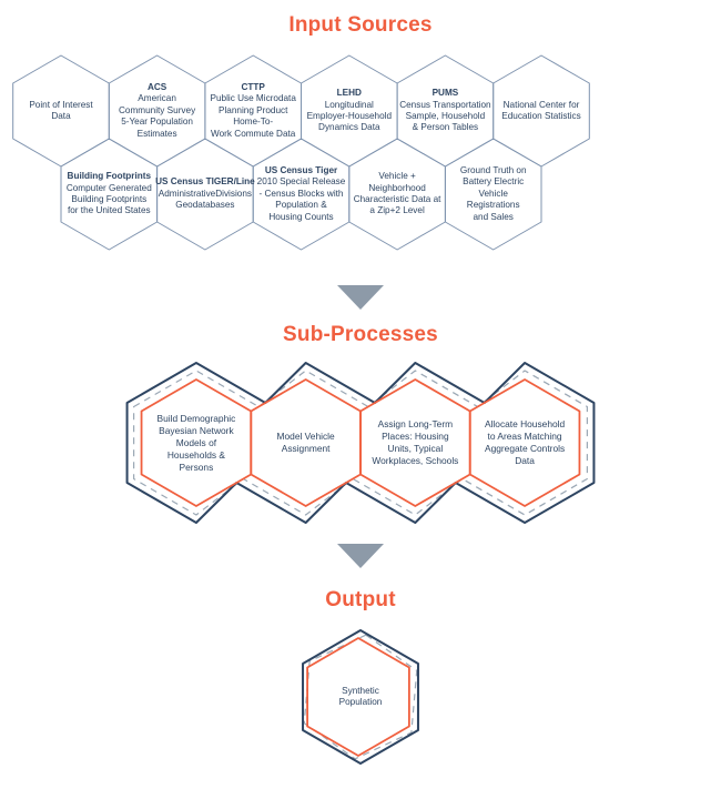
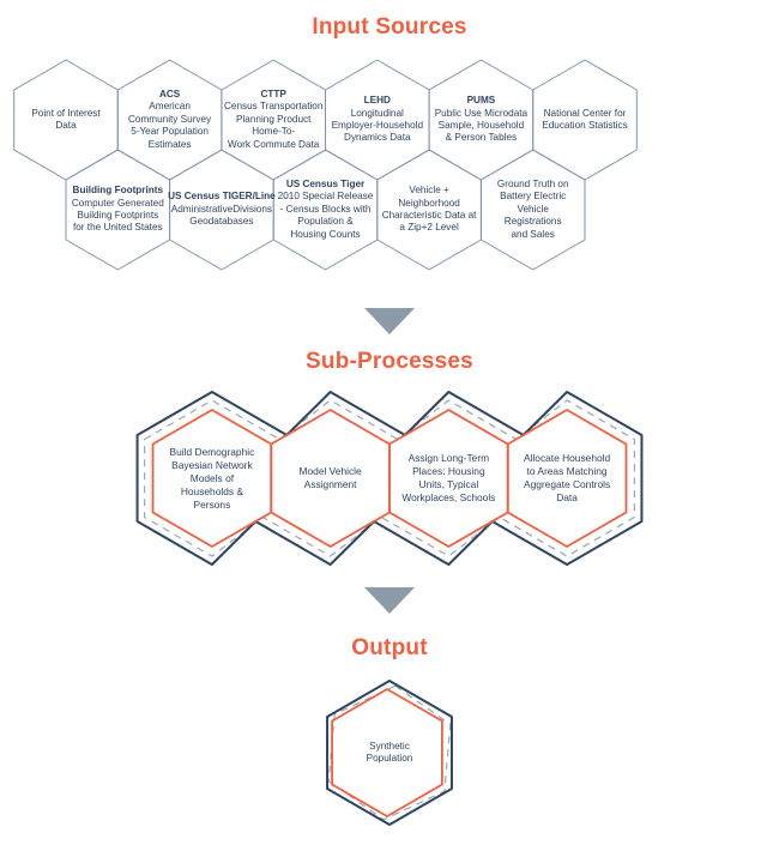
  Point of Interest
  Data
  ACS
  American
  Community Survey
  5-Year Population
  Estimates
  CTTP
- Public Use Microdata
+ Census Transportation
  Planning Product
  Home-To-
  Work Commute Data
  LEHD
  Longitudinal
  Employer-Household
  Dynamics Data
  PUMS
- Census Transportation
+ Public Use Microdata
  Sample, Household
  & Person Tables
  National Center for
  Education Statistics
  Building Footprints
  Computer Generated
  Building Footprints
  for the United States
  US Census TIGER/Line
  AdministrativeDivisions
  Geodatabases
  US Census Tiger
  2010 Special Release
  - Census Blocks with
  Population &
  Housing Counts
  Vehicle +
  Neighborhood
  Characteristic Data at
  a Zip+2 Level
  Ground Truth on
  Battery Electric
  Vehicle
  Registrations
  and Sales
  Build Demographic
  Bayesian Network
  Models of
  Households &
  Persons
  Model Vehicle
  Assignment
  Assign Long-Term
  Places: Housing
  Units, Typical
  Workplaces, Schools
  Allocate Household
  to Areas Matching
  Aggregate Controls
  Data
  Synthetic
  Population
  Input Sources
  Sub-Processes
  Output
